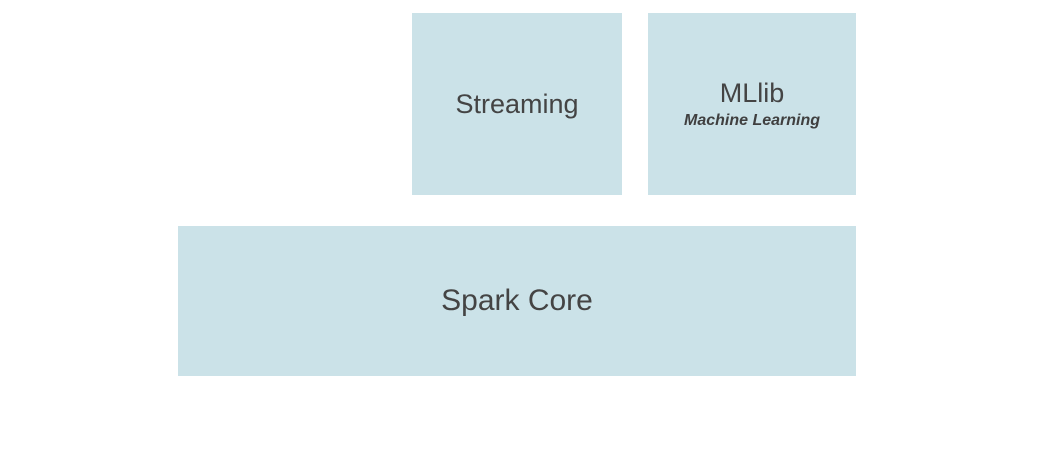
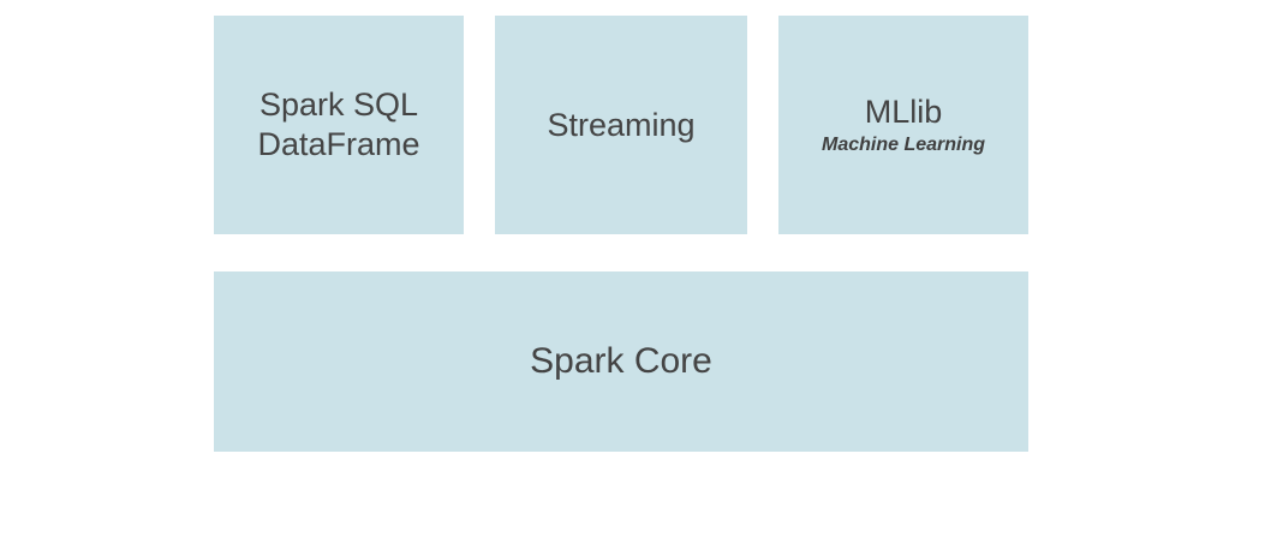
+ Spark SQL
+ DataFrame
  Streaming
  MLlib
  Machine Learning
  Spark Core
